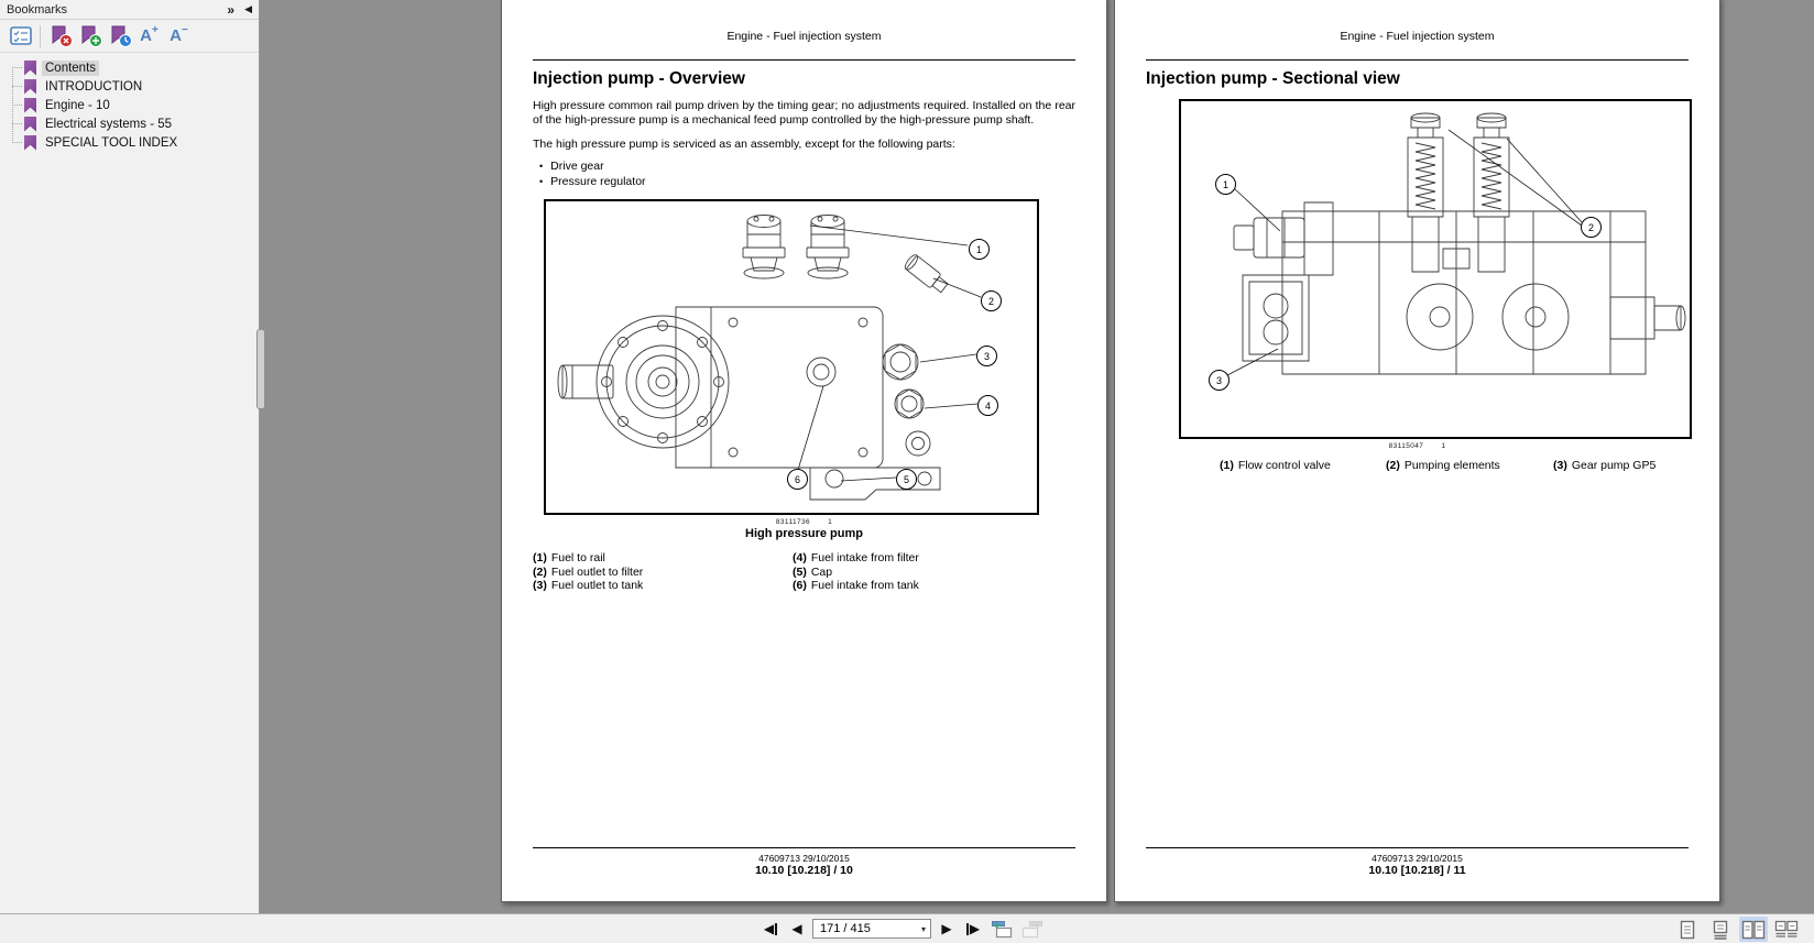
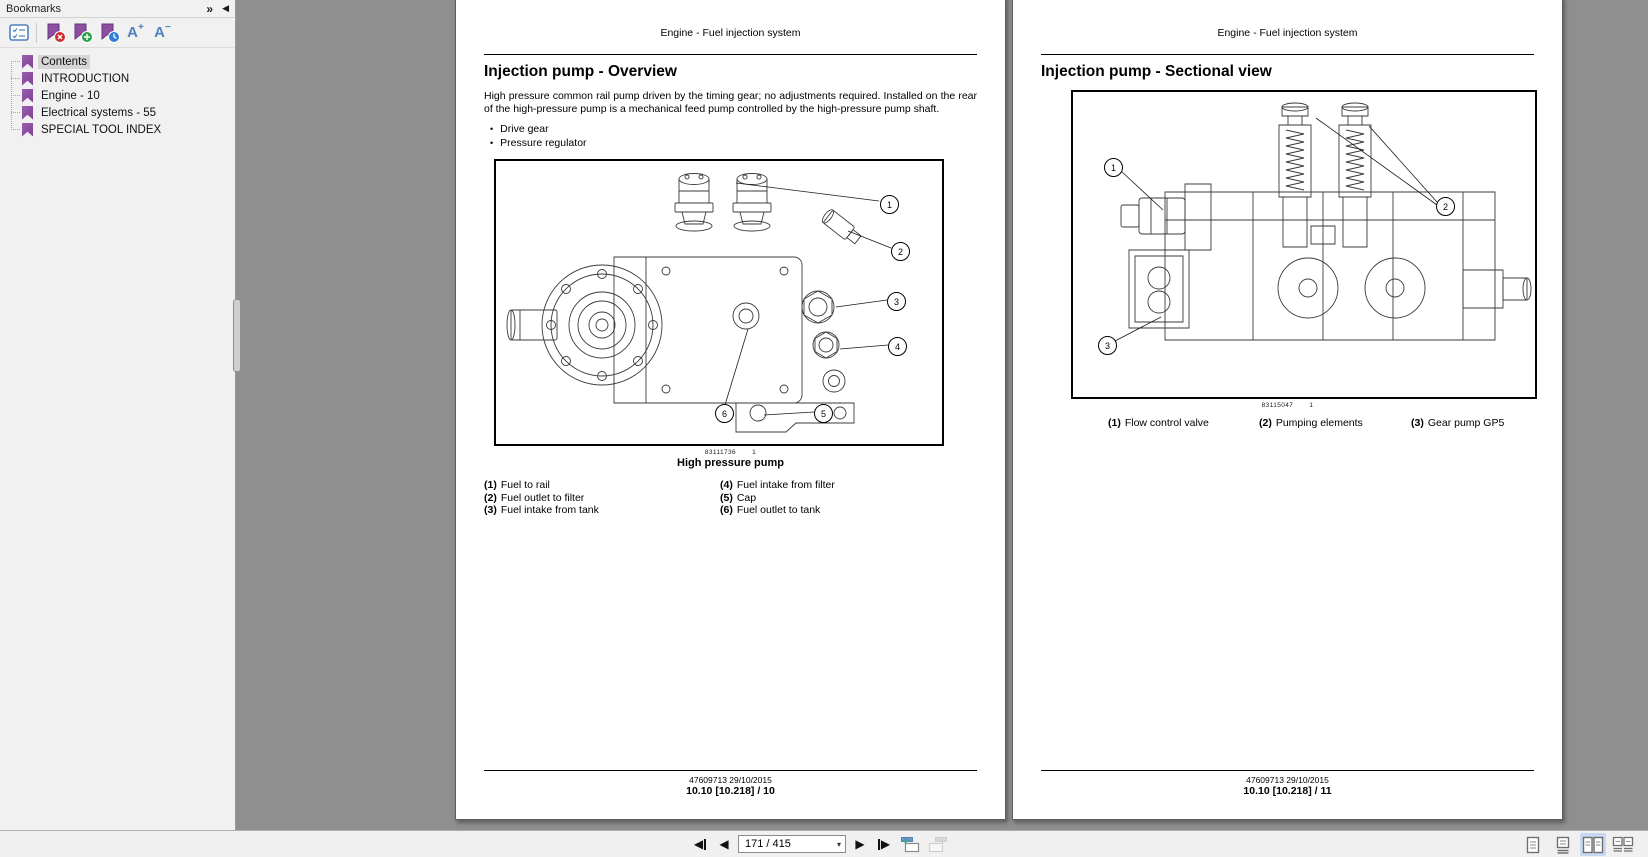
  Bookmarks
  »
  ◀
  A
  +
  A
  −
  Contents
  INTRODUCTION
  Engine - 10
  Electrical systems - 55
  SPECIAL TOOL INDEX
  Engine - Fuel injection system
  Injection pump - Overview
  High pressure common rail pump driven by the timing gear; no adjustments required. Installed on the rear of the high-pressure pump is a mechanical feed pump controlled by the high-pressure pump shaft.
- The high pressure pump is serviced as an assembly, except for the following parts:
  •
  Drive gear
  •
  Pressure regulator
  1
  2
  3
  4
  5
  6
  High pressure pump
  (1) Fuel to rail
  (2) Fuel outlet to filter
- (3) Fuel outlet to tank
+ (3) Fuel intake from tank
  (4) Fuel intake from filter
  (5) Cap
- (6) Fuel intake from tank
+ (6) Fuel outlet to tank
  47609713 29/10/2015
  10.10 [10.218] / 10
  Engine - Fuel injection system
  Injection pump - Sectional view
  1
  2
  3
  (1) Flow control valve
  (2) Pumping elements
  (3) Gear pump GP5
  47609713 29/10/2015
  10.10 [10.218] / 11
  ◀
  ◀
  171 / 415
  ▾
  ▶
  ▶
